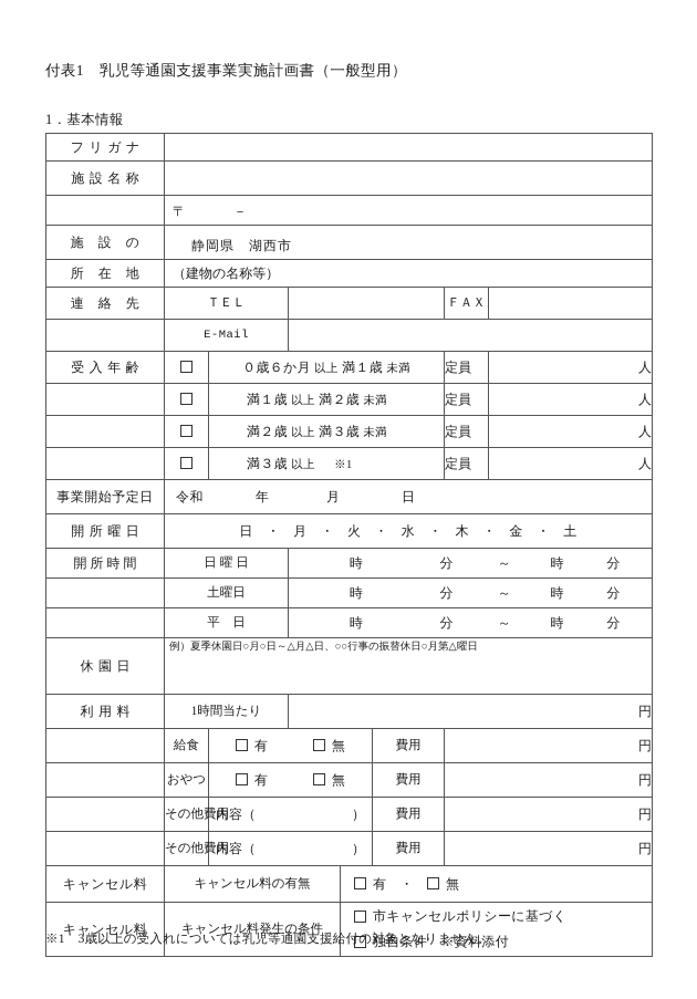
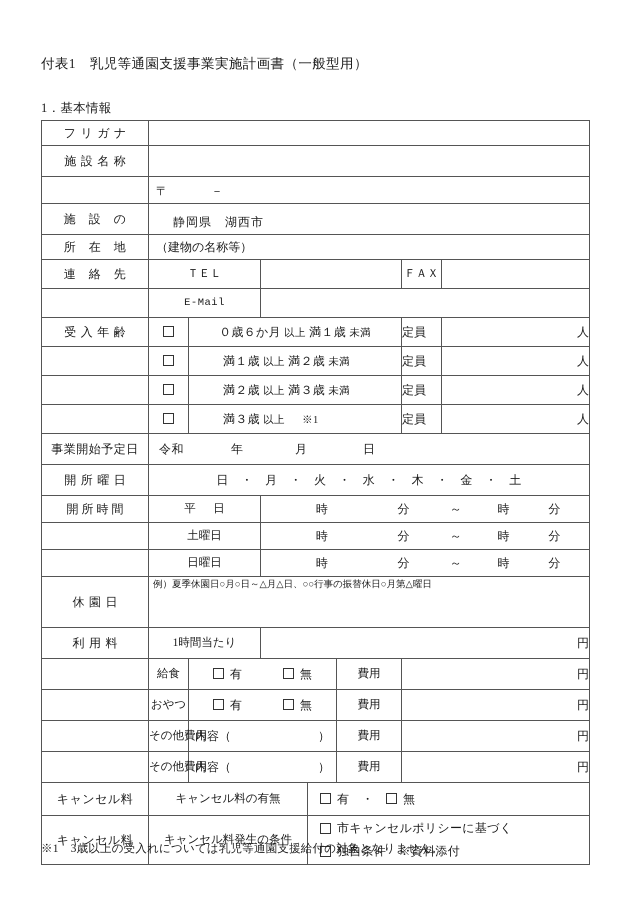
  付表1 乳児等通園支援事業実施計画書（一般型用）
  1．基本情報
  フリガナ
  施設名称
  	〒 －
  施 設 の	静岡県 湖西市
  所 在 地	（建物の名称等）
  連 絡 先	ＴＥＬ		ＦＡＸ
  	E-Mail
  受入年齢		０歳６か月 以上 満１歳 未満	定員	人
  		満１歳 以上 満２歳 未満	定員	人
  		満２歳 以上 満３歳 未満	定員	人
  		満３歳 以上 ※1	定員	人
  事業開始予定日	令和 年 月 日
  開所曜日	日 ・ 月 ・ 火 ・ 水 ・ 木 ・ 金 ・ 土
- 開所時間	日曜日	時 分 ～ 時 分
+ 開所時間	平 日	時 分 ～ 時 分
  	土曜日	時 分 ～ 時 分
- 	平 日	時 分 ～ 時 分
+ 	日曜日	時 分 ～ 時 分
  休園日	例）夏季休園日○月○日～△月△日、○○行事の振替休日○月第△曜日
  利用料	1時間当たり	円
  	給食	有 無	費用	円
  	おやつ	有 無	費用	円
  	その他費	内容（ ）	費用	円
  	その他費	内容（ ）	費用	円
  キャンセル料	キャンセル料の有無	有 ・ 無
  キャンセル料	キャンセル料発生の条件	市キャンセルポリシーに基づく 独自条件 ※資料添付
  ※1 3歳以上の受入れについては乳児等通園支援給付の対象となりません。
